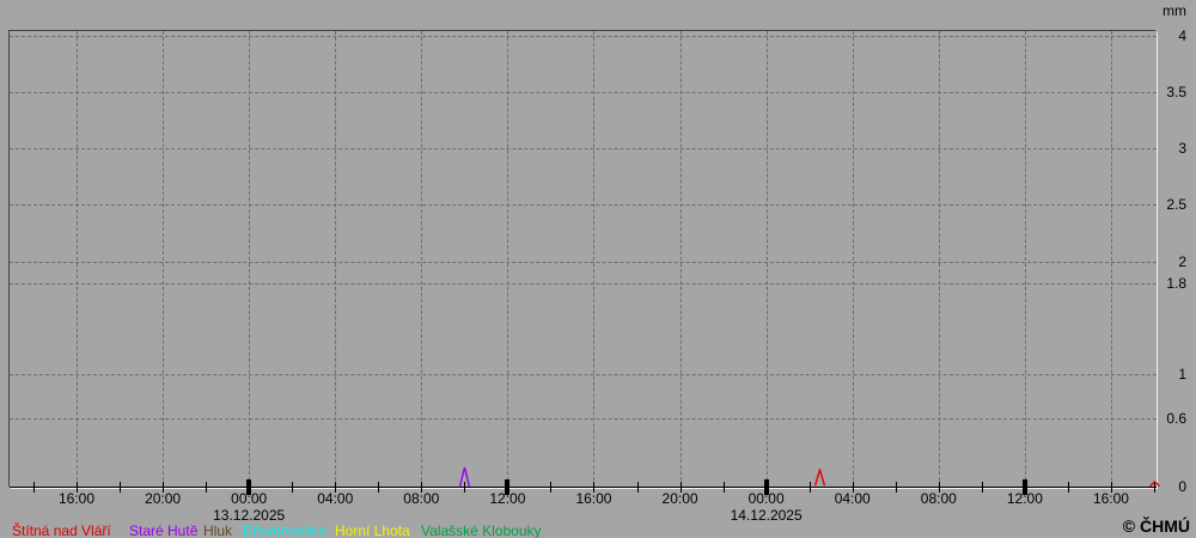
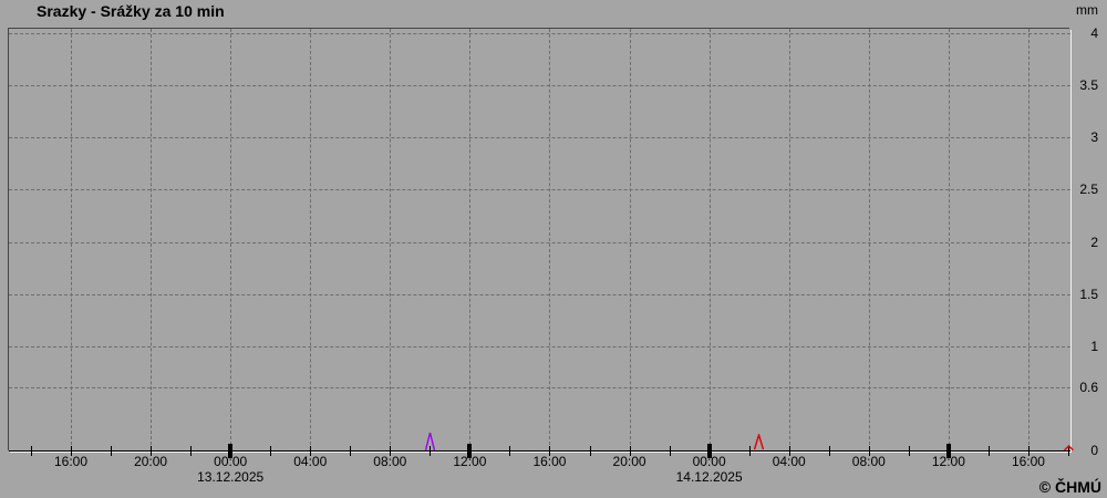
+ Srazky - Srážky za 10 min
  mm
  4
  3.5
  3
  2.5
  2
- 1.8
+ 1.5
  1
  0.6
  0
  16:00
  20:00
  00:00
  04:00
  08:00
  12:00
  16:00
  20:00
  00:00
  04:00
  08:00
  12:00
  16:00
  13.12.2025
  14.12.2025
- Štítná nad Vláří
- Staré Hutě
- Hluk
- Dřevohostice
- Horní Lhota
- Valašské Klobouky
  © ČHMÚ
